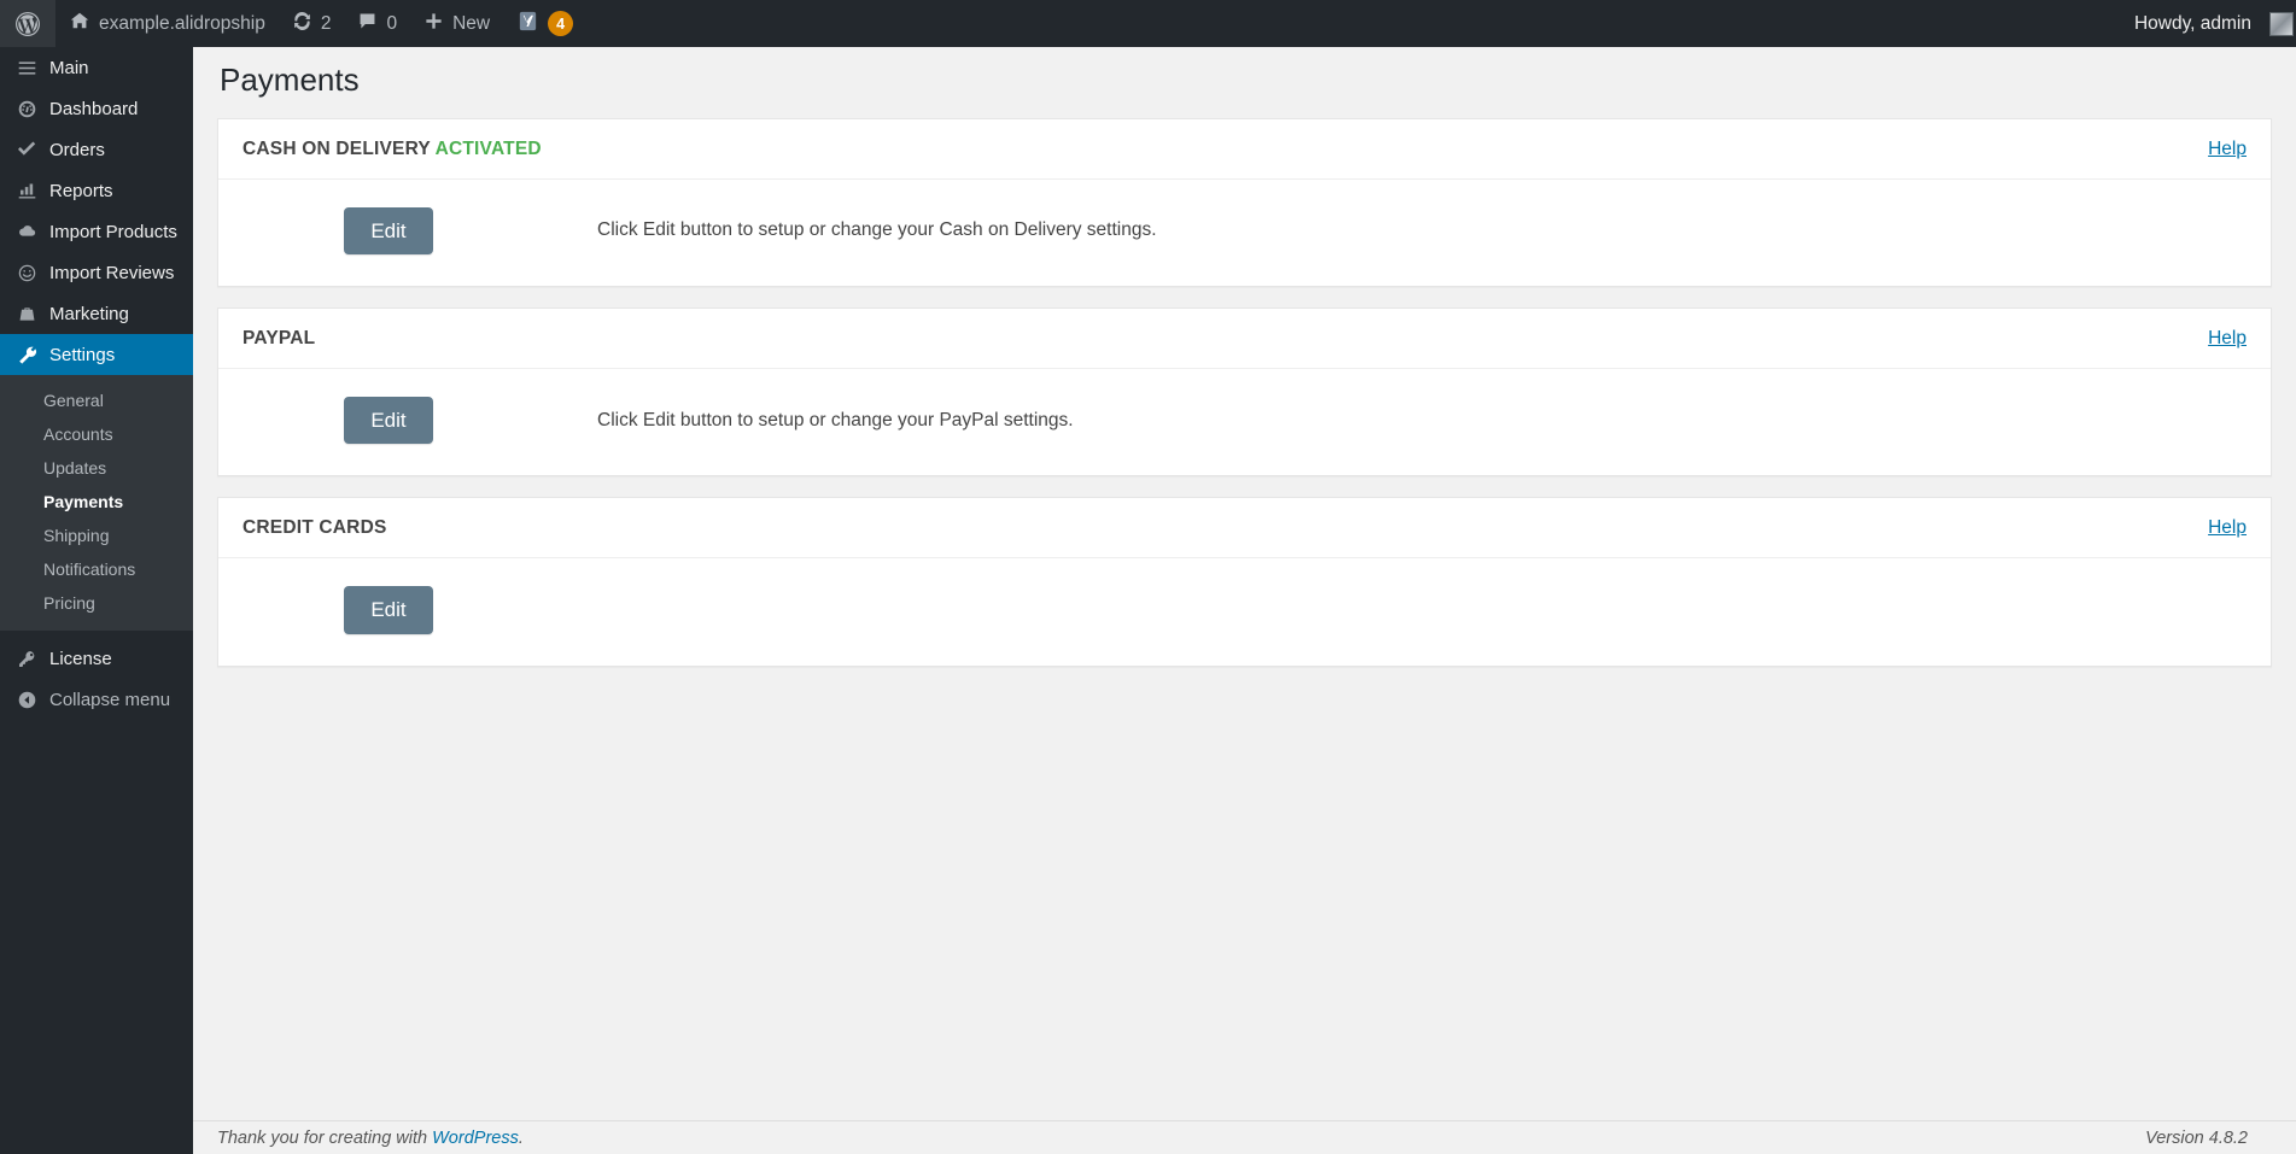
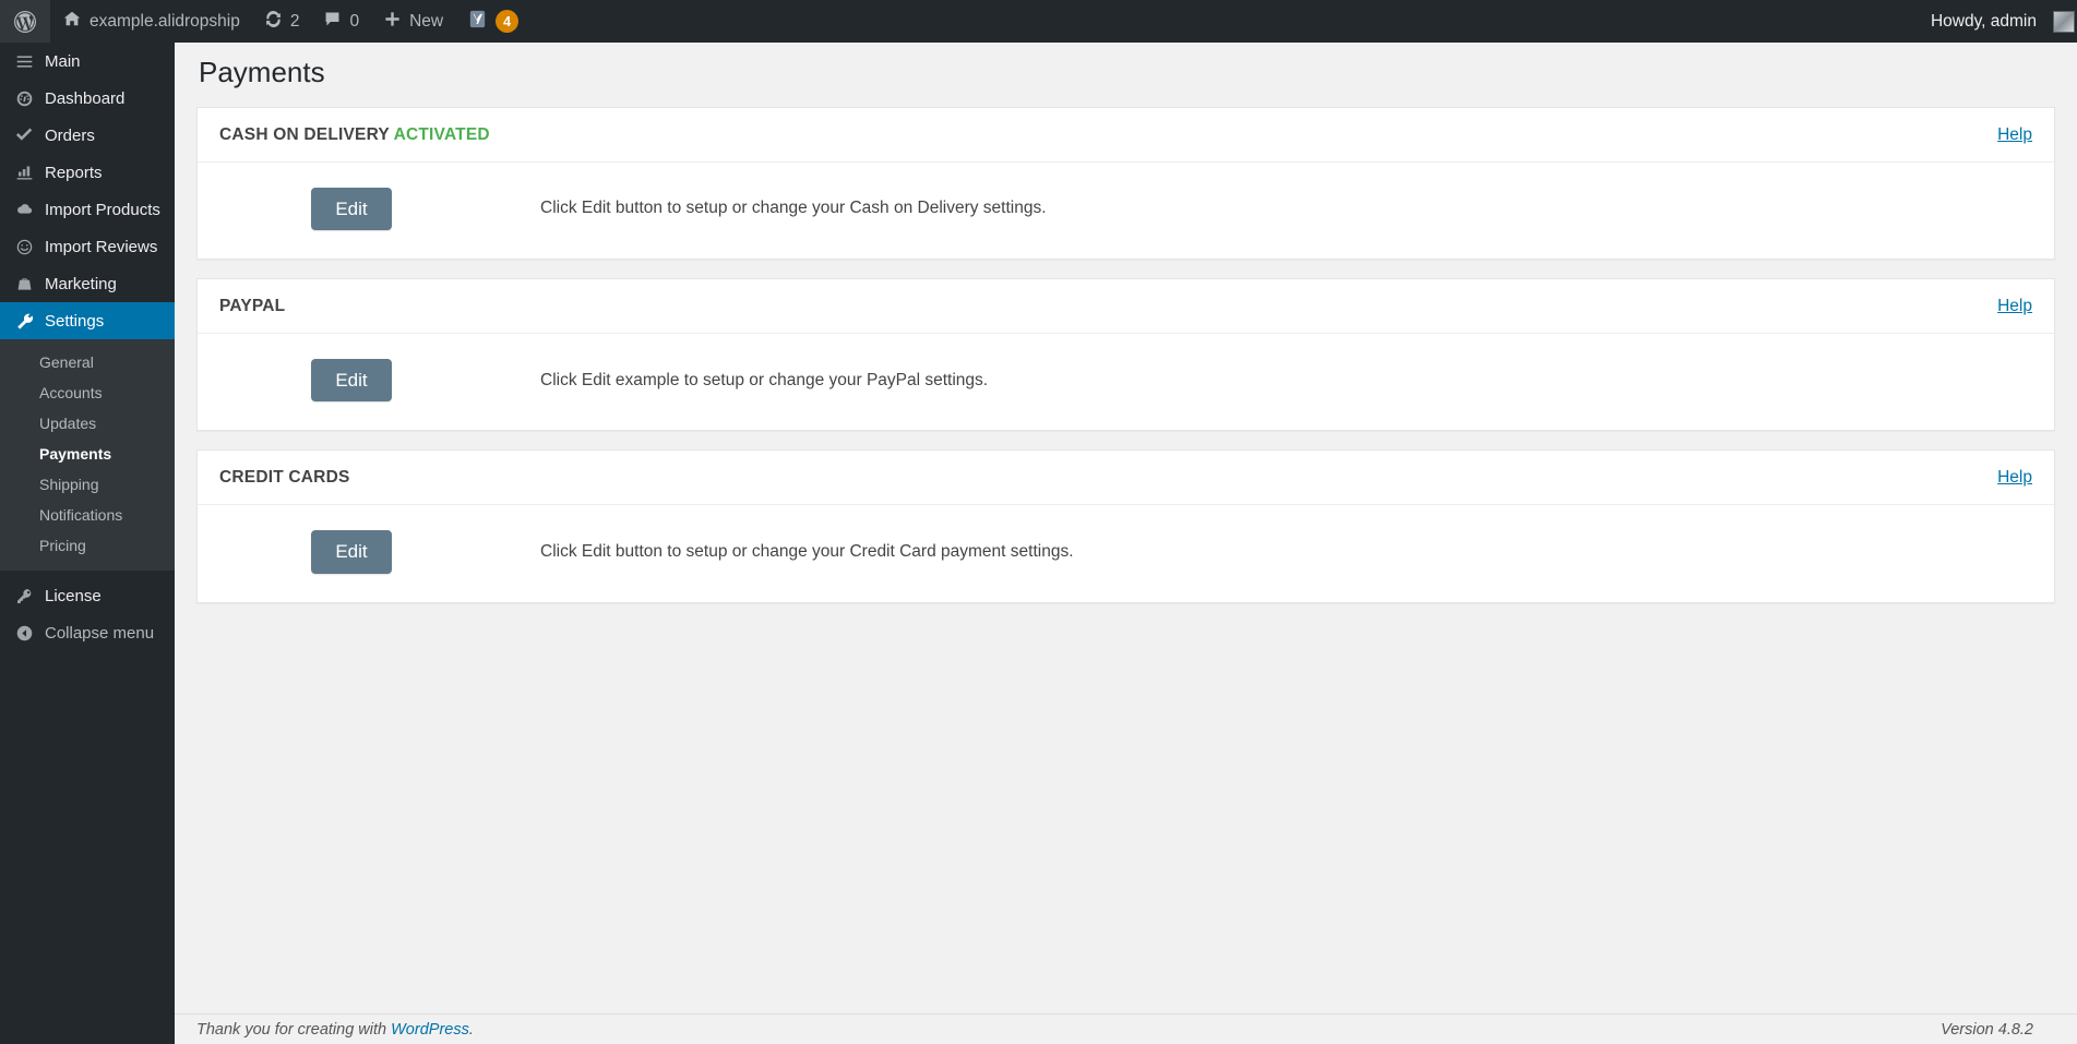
  example.alidropship
  2
  0
  New
  4
  Howdy, admin
  Main
  Dashboard
  Orders
  Reports
  Import Products
  Import Reviews
  Marketing
  Settings
  General
  Accounts
  Updates
  Payments
  Shipping
  Notifications
  Pricing
  License
  Collapse menu
  Payments
  CASH ON DELIVERY ACTIVATED
  Help
  Edit
  Click Edit button to setup or change your Cash on Delivery settings.
  PAYPAL
  Help
  Edit
- Click Edit button to setup or change your PayPal settings.
+ Click Edit example to setup or change your PayPal settings.
  CREDIT CARDS
  Help
  Edit
+ Click Edit button to setup or change your Credit Card payment settings.
  Thank you for creating with WordPress.
  Version 4.8.2
